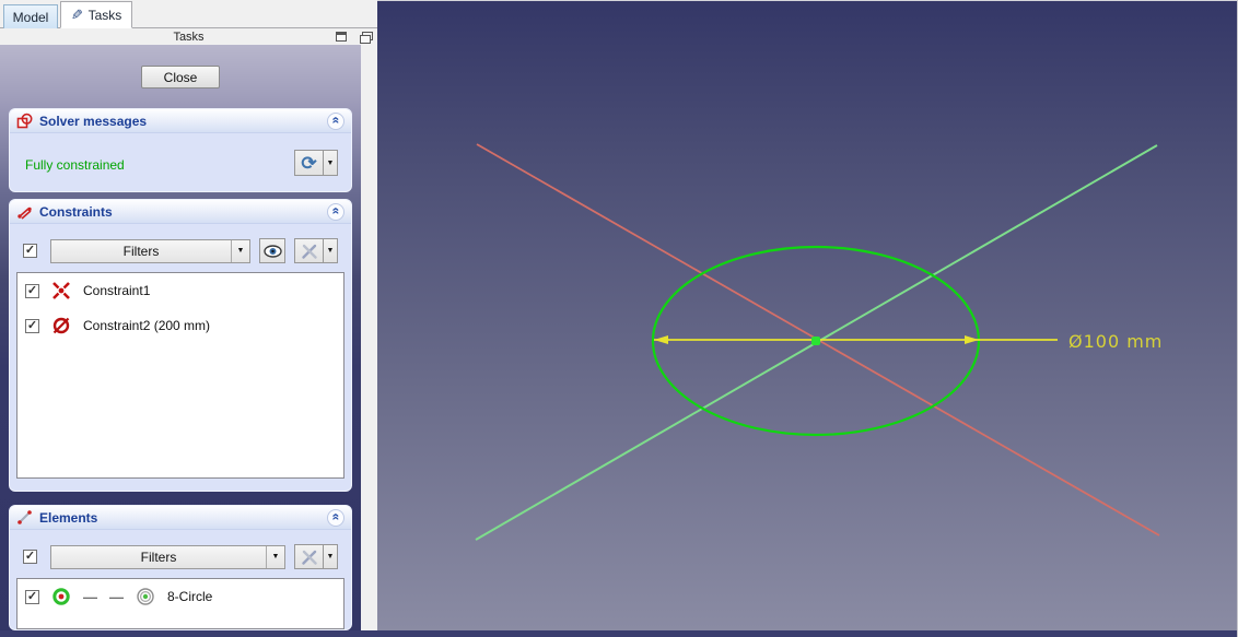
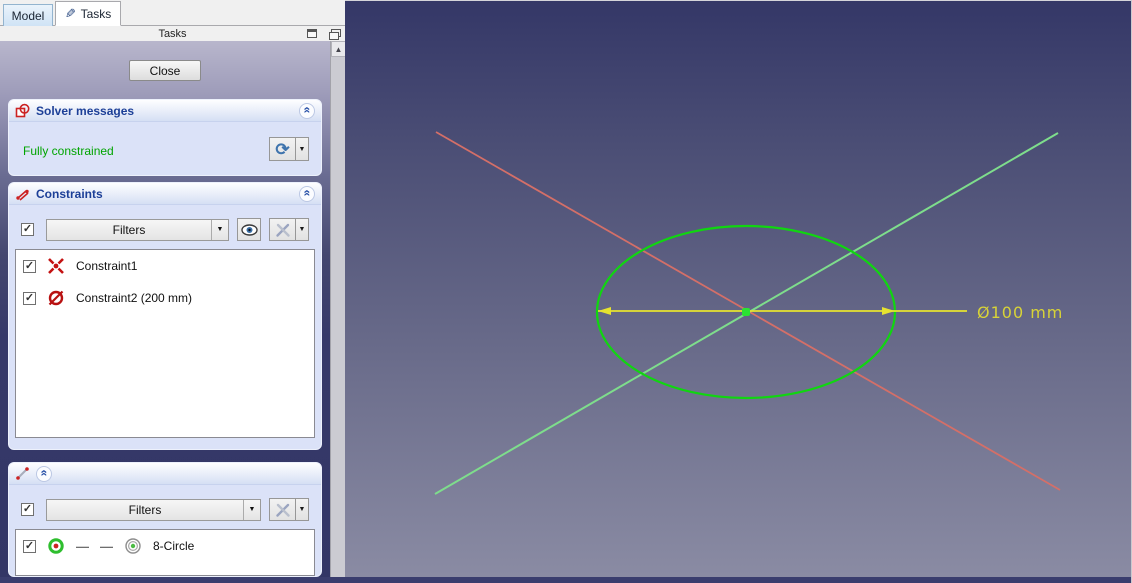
  Model
  Tasks
  Tasks
  Close
  Solver messages
  Fully constrained
  ⟳
  Constraints
  Filters
  Constraint1
  Constraint2 (200 mm)
- Elements
  Filters
  —
  —
  8-Circle
+ ▲
  Ø100 mm
